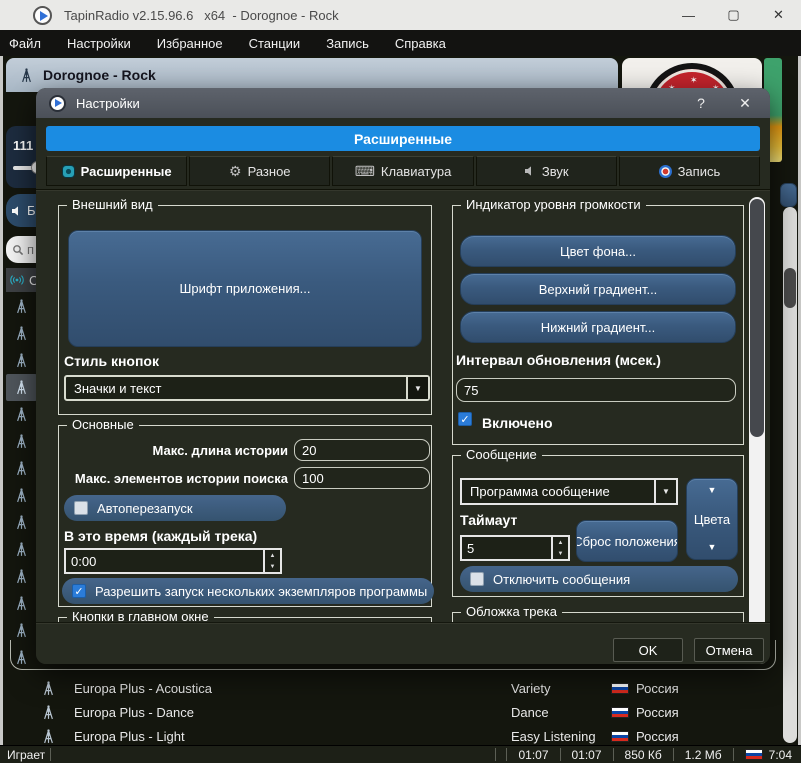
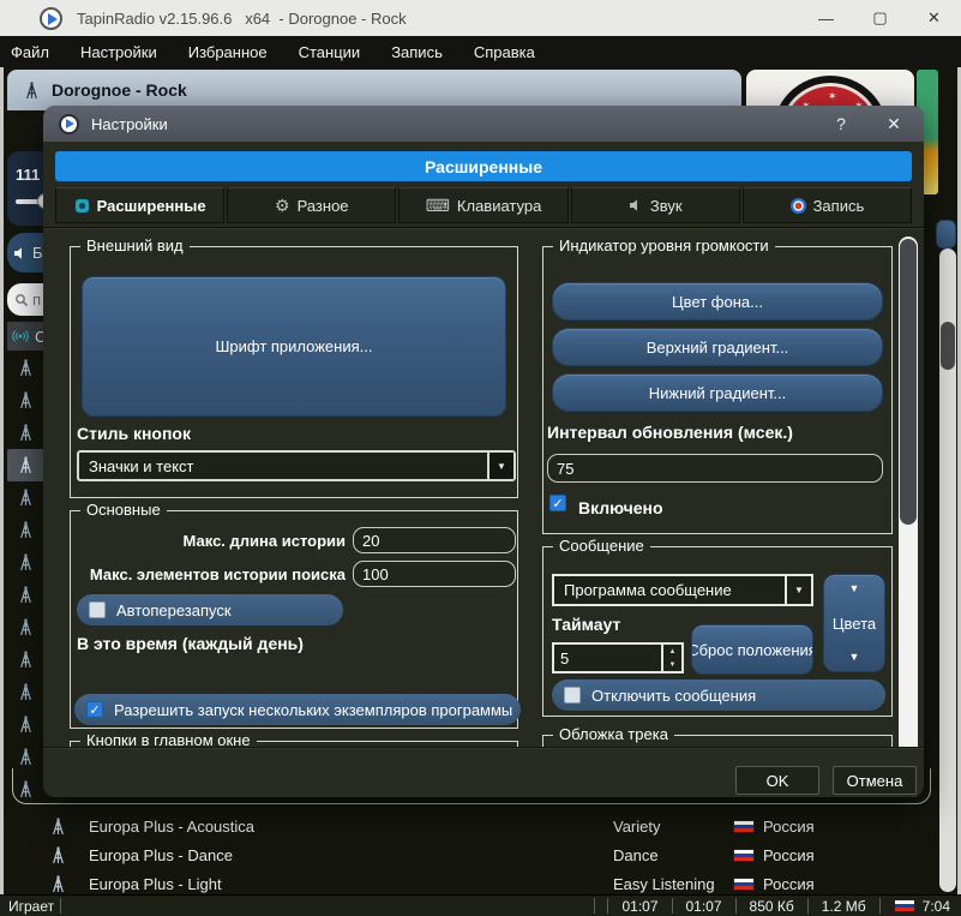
  TapinRadio v2.15.96.6 x64 - Dorognoe - Rock
  —
  ▢
  ✕
  Файл
  Настройки
  Избранное
  Станции
  Запись
  Справка
  Dorognoe - Rock
  ✶
  111
  п
  С
  Europa Plus - Acoustica
  Variety
  Россия
  Europa Plus - Dance
  Dance
  Россия
  Europa Plus - Light
  Easy Listening
  Россия
  Играет
  01:07
  01:07
  850 Кб
  1.2 Мб
  7:04
  Настройки
  ?
  ✕
  Расширенные
  Расширенные
  ⚙
  Разное
  ⌨
  Клавиатура
  Звук
  Запись
  Внешний вид
  Шрифт приложения...
  Стиль кнопок
  Значки и текст
  ▼
  Основные
  Макс. длина истории
  20
  Макс. элементов истории поиска
  100
  Автоперезапуск
- В это время (каждый трека)
+ В это время (каждый день)
- 0:00
  ✓
  Разрешить запуск нескольких экземпляров программы
  Кнопки в главном окне
  Индикатор уровня громкости
  Цвет фона...
  Верхний градиент...
  Нижний градиент...
  Интервал обновления (мсек.)
  75
  ✓
  Включено
  Сообщение
  Программа сообщение
  ▼
  ▼
  Цвета
  ▼
  Таймаут
  5
  Сброс положения
  Отключить сообщения
  Обложка трека
  OK
  Отмена
